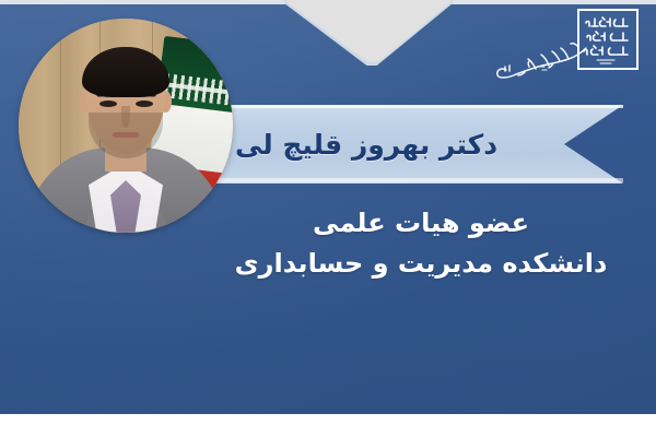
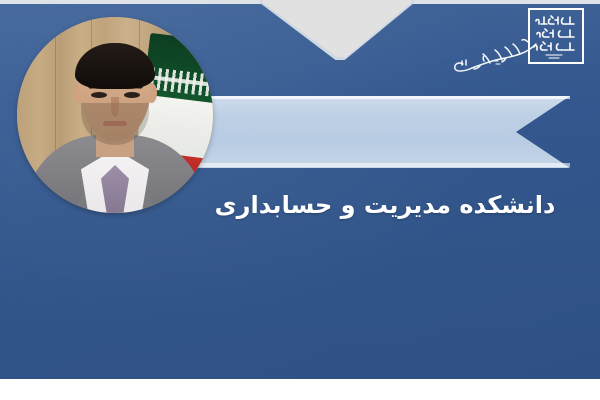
- دکتر بهروز قلیچ لی
- عضو هیات علمی
  دانشکده مدیریت و حسابداری
